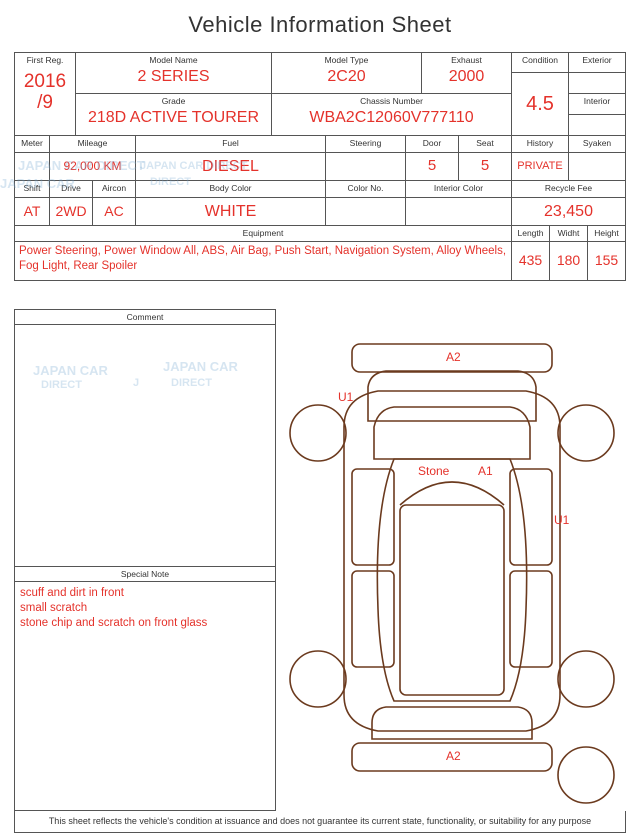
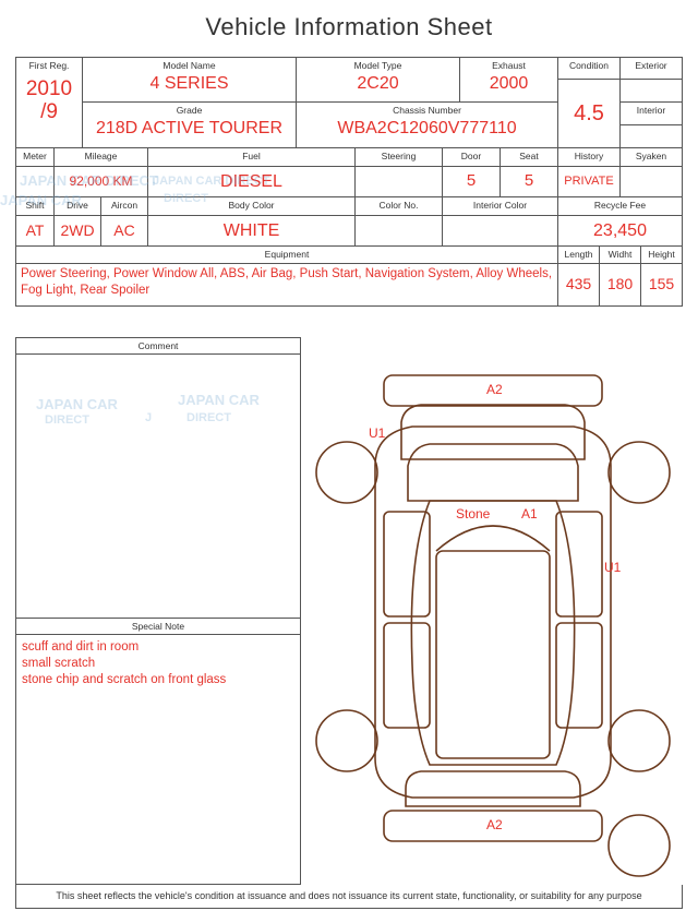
  Vehicle Information Sheet
  First Reg.
- 2016
+ 2010
  /9
  Model Name
- 2 SERIES
+ 4 SERIES
  Model Type
  2C20
  Exhaust
  2000
  Grade
  218D ACTIVE TOURER
  Chassis Number
  WBA2C12060V777110
  Condition
  Exterior
  4.5
  Interior
  Meter
  Mileage
  Fuel
  Steering
  Door
  Seat
  92,000 KM
  DIESEL
  5
  5
  History
  Syaken
  PRIVATE
  Shift
  Drive
  Aircon
  Body Color
  Color No.
  Interior Color
  AT
  2WD
  AC
  WHITE
  Recycle Fee
  23,450
  Equipment
  Power Steering, Power Window All, ABS, Air Bag, Push Start, Navigation System, Alloy Wheels, Fog Light, Rear Spoiler
  Length
  Widht
  Height
  435
  180
  155
  Comment
  JAPAN CAR
  JAPAN CAR
  DIRECT
  DIRECT
  J
  Special Note
- scuff and dirt in front
+ scuff and dirt in room
  small scratch
  stone chip and scratch on front glass
  A2
  U1
  Stone
  A1
  U1
  A2
- This sheet reflects the vehicle's condition at issuance and does not guarantee its current state, functionality, or suitability for any purpose
+ This sheet reflects the vehicle's condition at issuance and does not issuance its current state, functionality, or suitability for any purpose
  JAPAN CAR DIRECT
  JAPAN CAR
  JAPAN CAR DIRECT
  DIRECT
